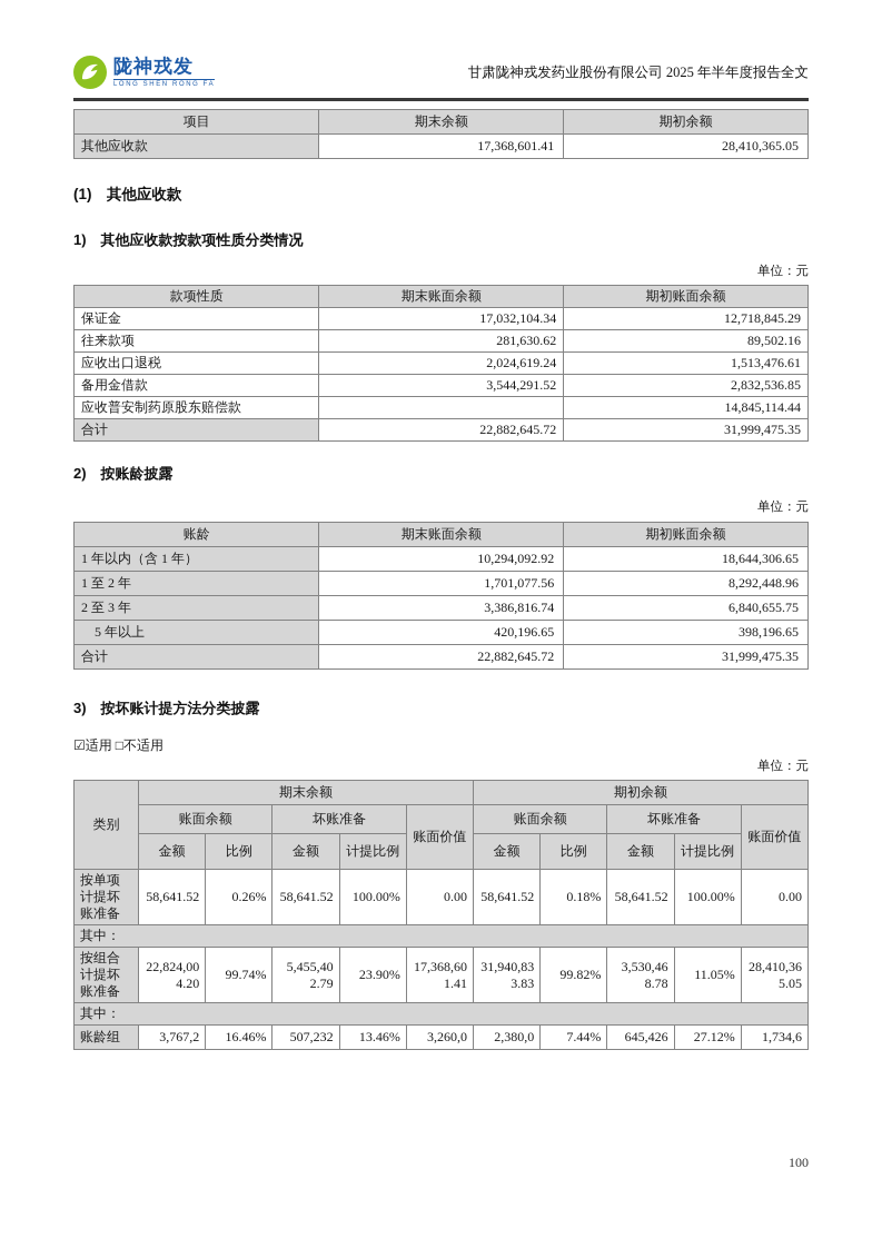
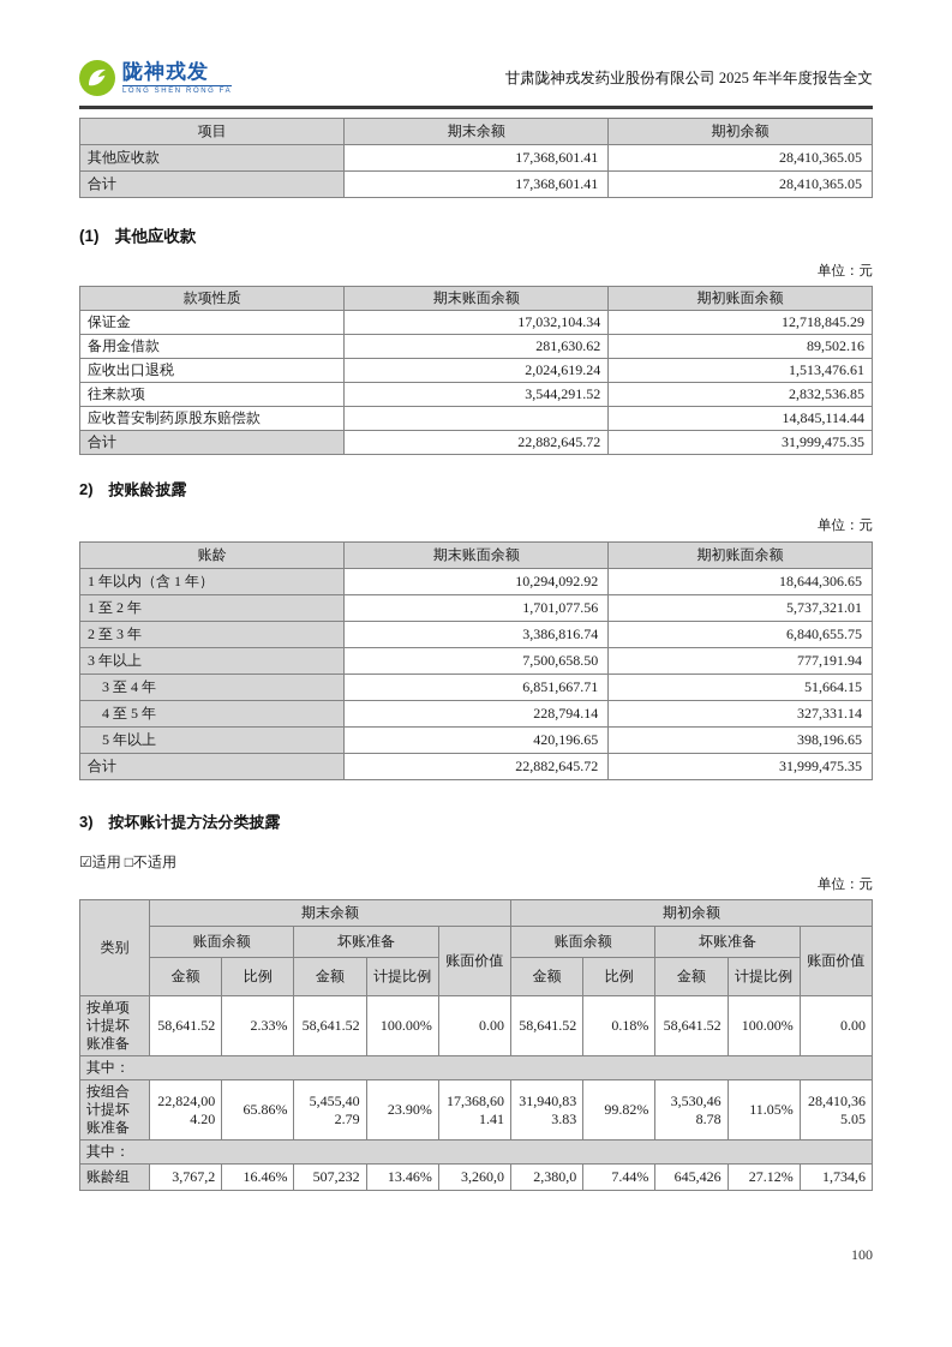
  陇神戎发
  甘肃陇神戎发药业股份有限公司 2025 年半年度报告全文
  项目	期末余额	期初余额
  其他应收款	17,368,601.41	28,410,365.05
+ 合计	17,368,601.41	28,410,365.05
  (1) 其他应收款
- 1) 其他应收款按款项性质分类情况
  单位：元
  款项性质	期末账面余额	期初账面余额
  保证金	17,032,104.34	12,718,845.29
- 往来款项	281,630.62	89,502.16
+ 备用金借款	281,630.62	89,502.16
  应收出口退税	2,024,619.24	1,513,476.61
- 备用金借款	3,544,291.52	2,832,536.85
+ 往来款项	3,544,291.52	2,832,536.85
  应收普安制药原股东赔偿款		14,845,114.44
  合计	22,882,645.72	31,999,475.35
  2) 按账龄披露
  单位：元
  账龄	期末账面余额	期初账面余额
  1 年以内（含 1 年）	10,294,092.92	18,644,306.65
- 1 至 2 年	1,701,077.56	8,292,448.96
+ 1 至 2 年	1,701,077.56	5,737,321.01
  2 至 3 年	3,386,816.74	6,840,655.75
+ 3 年以上	7,500,658.50	777,191.94
+ 3 至 4 年	6,851,667.71	51,664.15
+ 4 至 5 年	228,794.14	327,331.14
  5 年以上	420,196.65	398,196.65
  合计	22,882,645.72	31,999,475.35
  3) 按坏账计提方法分类披露
  ☑适用 □不适用
  单位：元
  类别	期末余额	期初余额
  账面余额	坏账准备	账面价值	账面余额	坏账准备	账面价值
  金额	比例	金额	计提比例	金额	比例	金额	计提比例
- 按单项计提坏账准备	58,641.52	0.26%	58,641.52	100.00%	0.00	58,641.52	0.18%	58,641.52	100.00%	0.00
+ 按单项计提坏账准备	58,641.52	2.33%	58,641.52	100.00%	0.00	58,641.52	0.18%	58,641.52	100.00%	0.00
  其中：
- 按组合计提坏账准备	22,824,004.20	99.74%	5,455,402.79	23.90%	17,368,601.41	31,940,833.83	99.82%	3,530,468.78	11.05%	28,410,365.05
+ 按组合计提坏账准备	22,824,004.20	65.86%	5,455,402.79	23.90%	17,368,601.41	31,940,833.83	99.82%	3,530,468.78	11.05%	28,410,365.05
  其中：
  账龄组	3,767,2	16.46%	507,232	13.46%	3,260,0	2,380,0	7.44%	645,426	27.12%	1,734,6
  100
